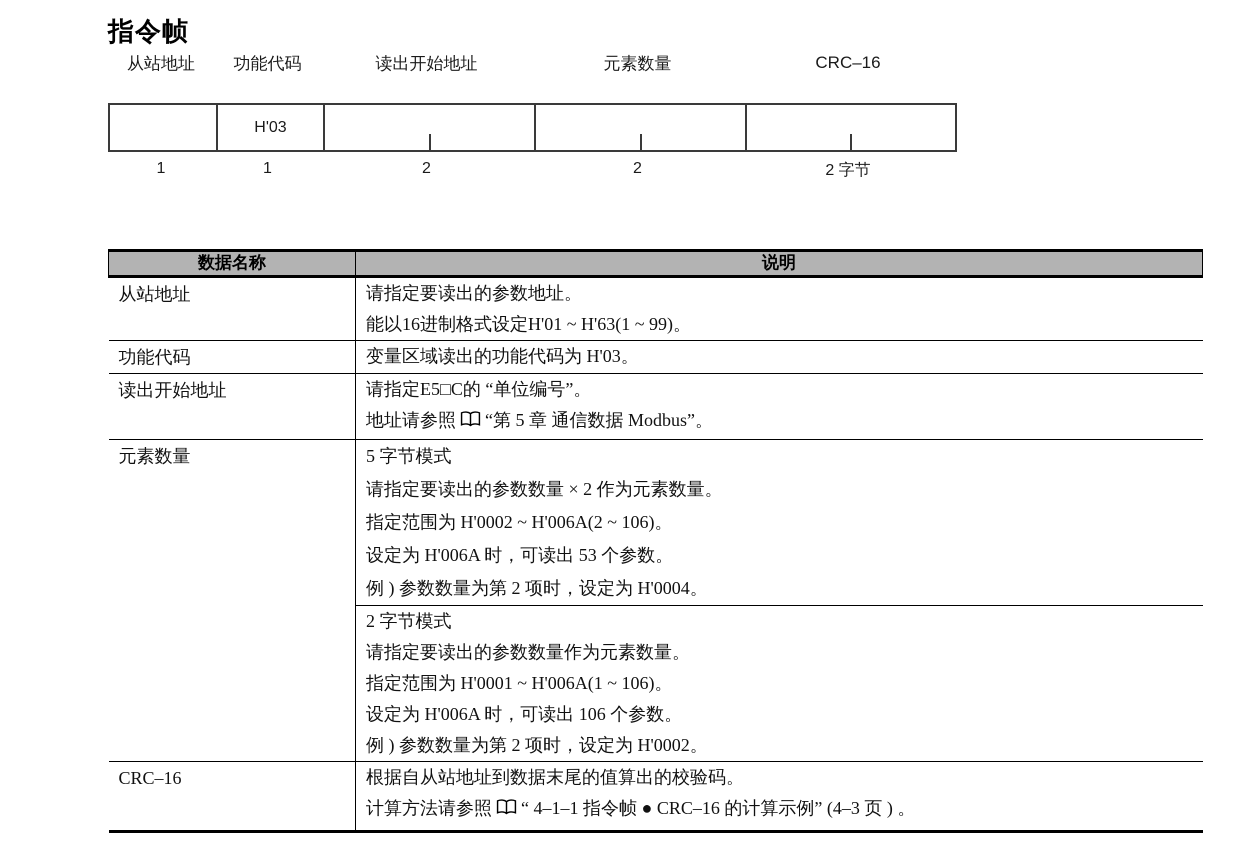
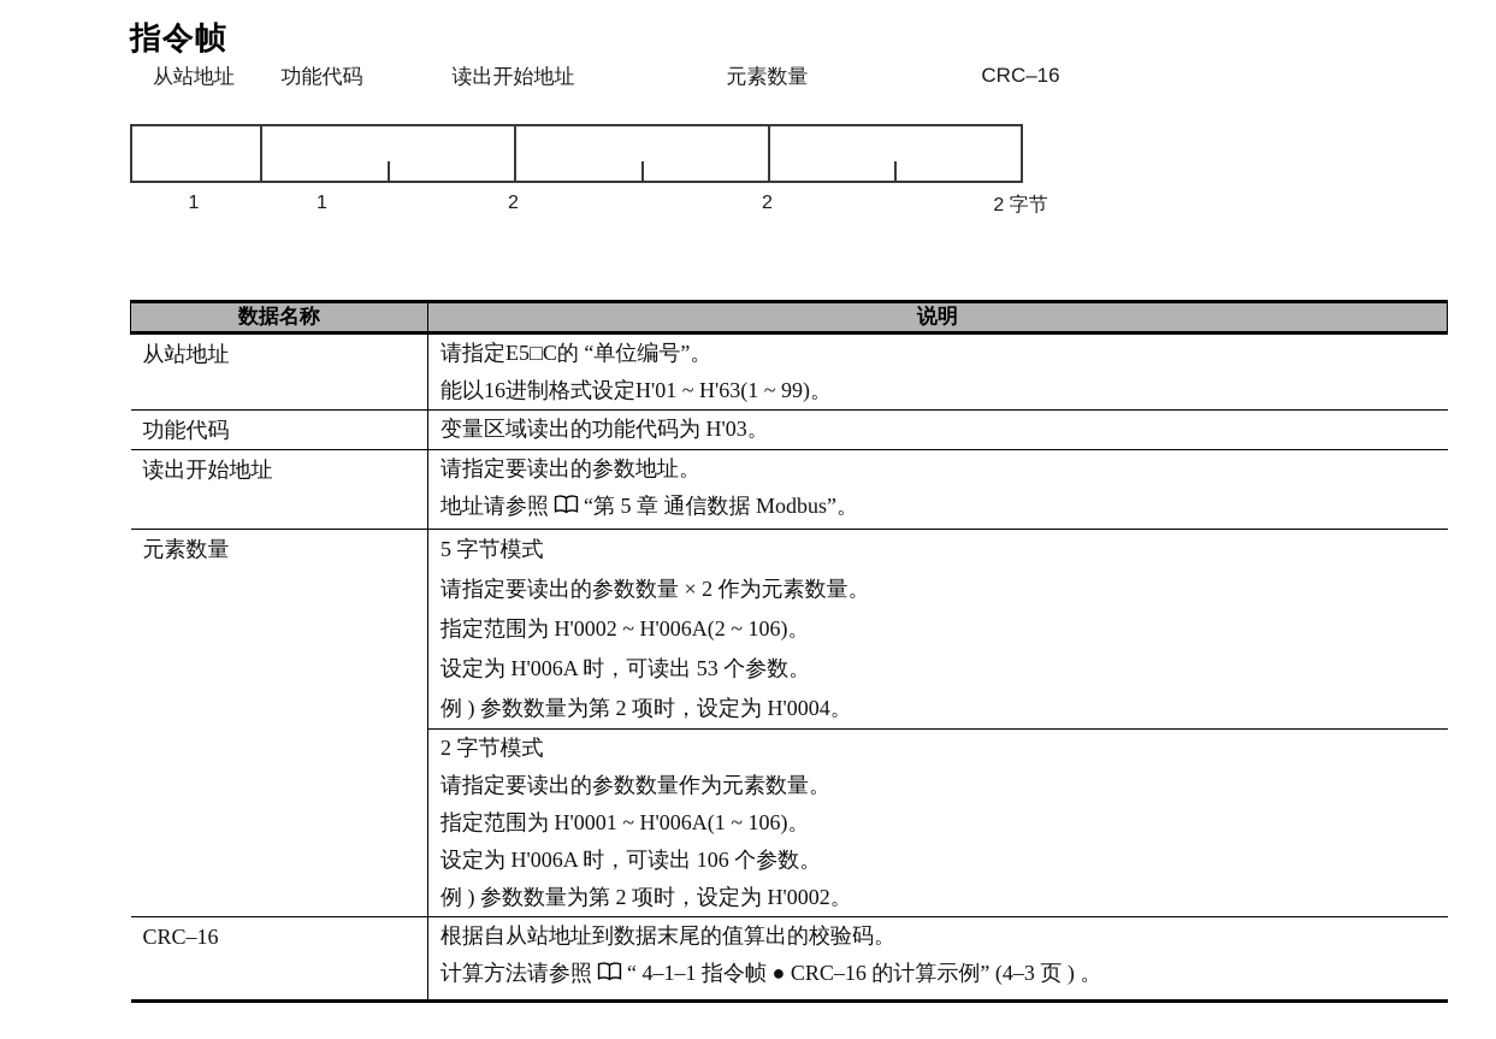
  指令帧
  从站地址
  功能代码
  读出开始地址
  元素数量
  CRC–16
- H'03
  1
  1
  2
  2
  2 字节
  数据名称	说明
- 从站地址	请指定要读出的参数地址。 能以16进制格式设定H'01 ~ H'63(1 ~ 99)。
+ 从站地址	请指定E5□C的 “单位编号”。 能以16进制格式设定H'01 ~ H'63(1 ~ 99)。
  功能代码	变量区域读出的功能代码为 H'03。
- 读出开始地址	请指定E5□C的 “单位编号”。 地址请参照 “第 5 章 通信数据 Modbus”。
+ 读出开始地址	请指定要读出的参数地址。 地址请参照 “第 5 章 通信数据 Modbus”。
  元素数量	5 字节模式 请指定要读出的参数数量 × 2 作为元素数量。 指定范围为 H'0002 ~ H'006A(2 ~ 106)。 设定为 H'006A 时，可读出 53 个参数。 例 ) 参数数量为第 2 项时，设定为 H'0004。
  2 字节模式 请指定要读出的参数数量作为元素数量。 指定范围为 H'0001 ~ H'006A(1 ~ 106)。 设定为 H'006A 时，可读出 106 个参数。 例 ) 参数数量为第 2 项时，设定为 H'0002。
  CRC–16	根据自从站地址到数据末尾的值算出的校验码。 计算方法请参照 “ 4–1–1 指令帧 ● CRC–16 的计算示例” (4–3 页 ) 。
